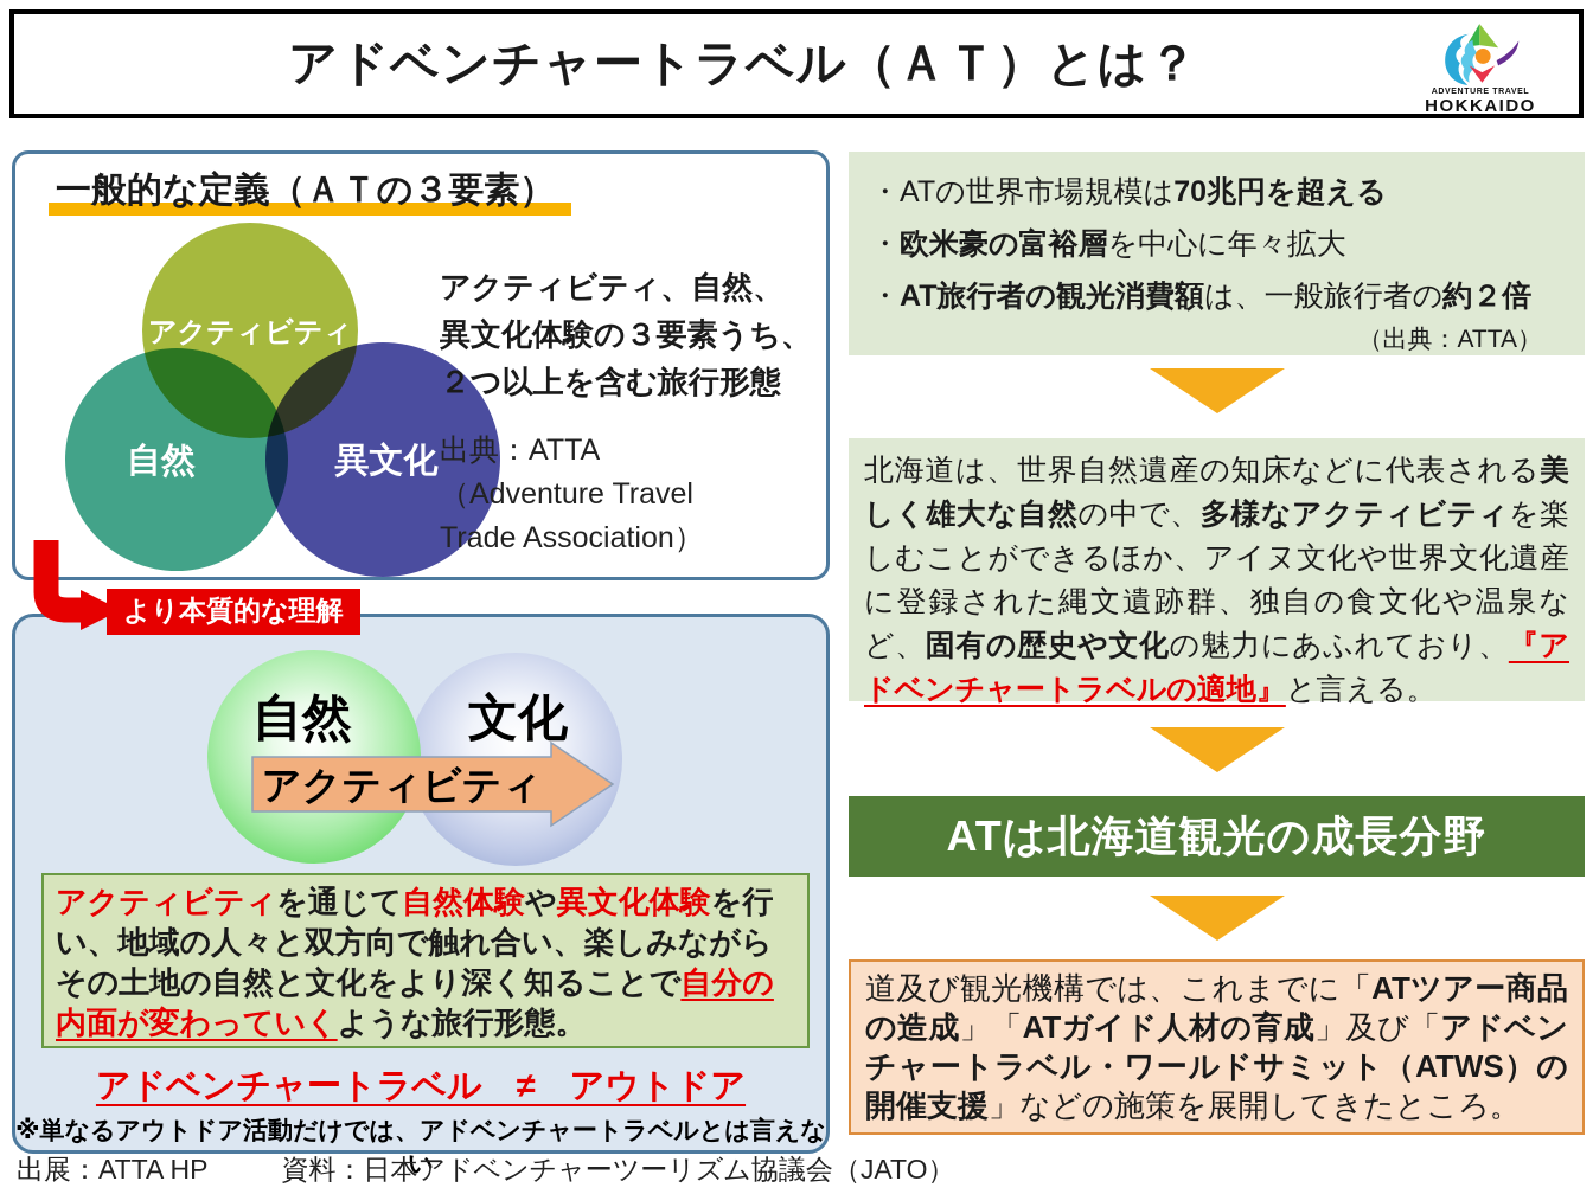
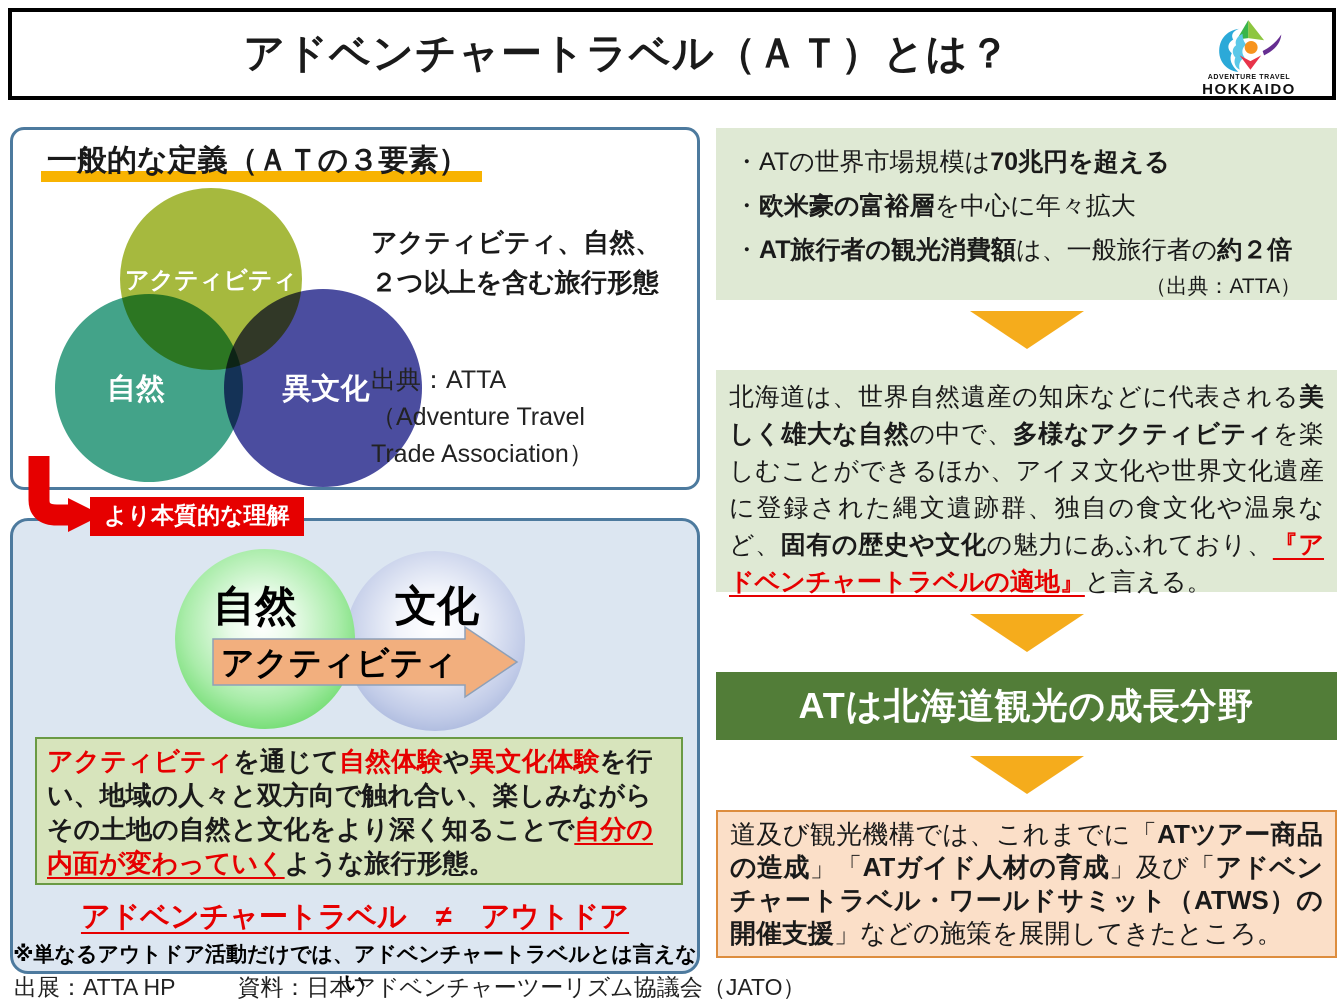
  アドベンチャートラベル（ＡＴ）とは？
  HOKKAIDO
  一般的な定義（ＡＴの３要素）
  アクティビティ
  自然
  異文化
  アクティビティ、自然、
- 異文化体験の３要素うち、
  ２つ以上を含む旅行形態
  出典：ATTA
  （Adventure Travel
  Trade Association）
  より本質的な理解
  自然
  文化
  アクティビティ
  アクティビティを通じて自然体験や異文化体験を行い、地域の人々と双方向で触れ合い、楽しみながらその土地の自然と文化をより深く知ることで自分の内面が変わっていくような旅行形態。
  アドベンチャートラベル ≠ アウトドア
  ※単なるアウトドア活動だけでは、アドベンチャートラベルとは言えない
  出展：ATTA HP 資料：日本アドベンチャーツーリズム協議会（JATO）
  ・ATの世界市場規模は70兆円を超える
  ・欧米豪の富裕層を中心に年々拡大
  ・AT旅行者の観光消費額は、一般旅行者の約２倍
  （出典：ATTA）
  北海道は、世界自然遺産の知床などに代表される美しく雄大な自然の中で、多様なアクティビティを楽しむことができるほか、アイヌ文化や世界文化遺産に登録された縄文遺跡群、独自の食文化や温泉など、固有の歴史や文化の魅力にあふれており、『アドベンチャートラベルの適地』と言える。
  ATは北海道観光の成長分野
  道及び観光機構では、これまでに「ATツアー商品の造成」「ATガイド人材の育成」及び「アドベンチャートラベル・ワールドサミット（ATWS）の開催支援」などの施策を展開してきたところ。
